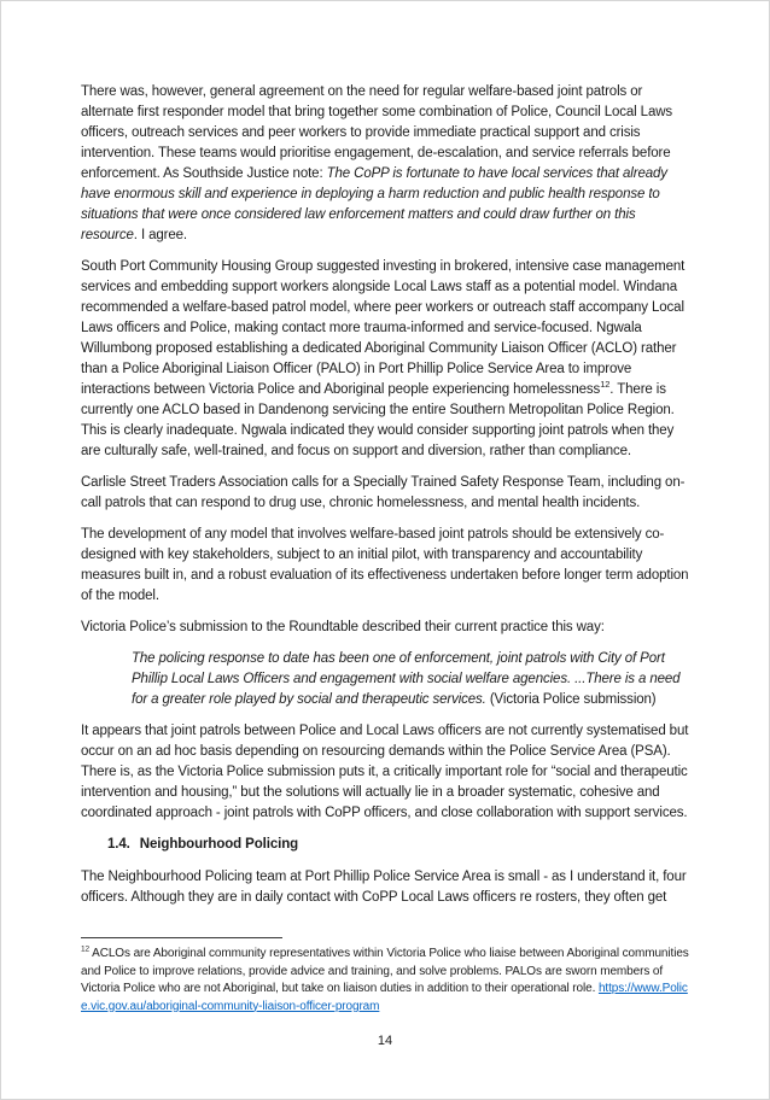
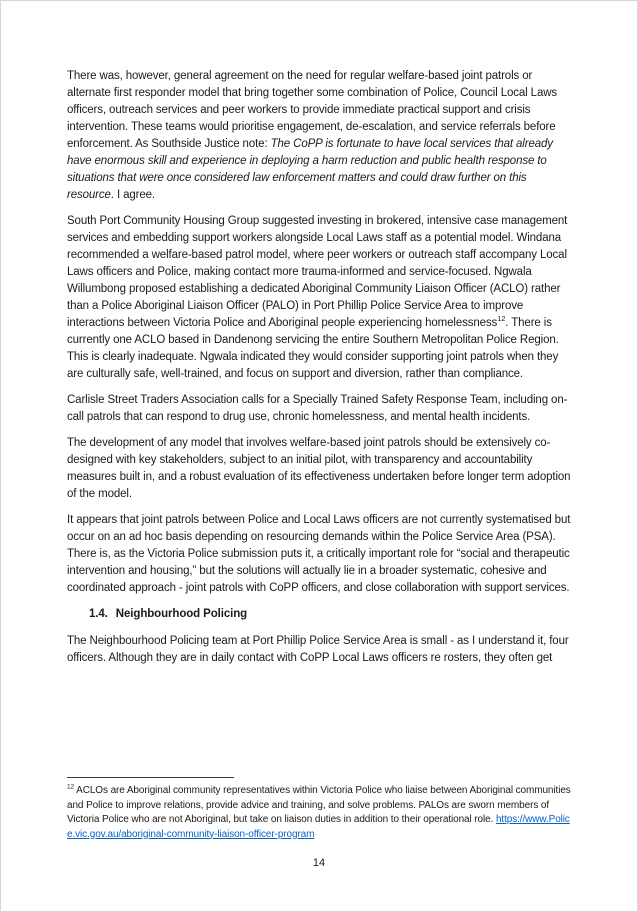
  There was, however, general agreement on the need for regular welfare-based joint patrols or alternate first responder model that bring together some combination of Police, Council Local Laws officers, outreach services and peer workers to provide immediate practical support and crisis intervention. These teams would prioritise engagement, de-escalation, and service referrals before enforcement. As Southside Justice note: The CoPP is fortunate to have local services that already have enormous skill and experience in deploying a harm reduction and public health response to situations that were once considered law enforcement matters and could draw further on this resource. I agree.
  South Port Community Housing Group suggested investing in brokered, intensive case management services and embedding support workers alongside Local Laws staff as a potential model. Windana recommended a welfare-based patrol model, where peer workers or outreach staff accompany Local Laws officers and Police, making contact more trauma-informed and service-focused. Ngwala Willumbong proposed establishing a dedicated Aboriginal Community Liaison Officer (ACLO) rather than a Police Aboriginal Liaison Officer (PALO) in Port Phillip Police Service Area to improve interactions between Victoria Police and Aboriginal people experiencing homelessness12. There is currently one ACLO based in Dandenong servicing the entire Southern Metropolitan Police Region. This is clearly inadequate. Ngwala indicated they would consider supporting joint patrols when they are culturally safe, well-trained, and focus on support and diversion, rather than compliance.
  Carlisle Street Traders Association calls for a Specially Trained Safety Response Team, including on-call patrols that can respond to drug use, chronic homelessness, and mental health incidents.
  The development of any model that involves welfare-based joint patrols should be extensively co-designed with key stakeholders, subject to an initial pilot, with transparency and accountability measures built in, and a robust evaluation of its effectiveness undertaken before longer term adoption of the model.
- Victoria Police’s submission to the Roundtable described their current practice this way:
- The policing response to date has been one of enforcement, joint patrols with City of Port Phillip Local Laws Officers and engagement with social welfare agencies. ...There is a need for a greater role played by social and therapeutic services. (Victoria Police submission)
  It appears that joint patrols between Police and Local Laws officers are not currently systematised but occur on an ad hoc basis depending on resourcing demands within the Police Service Area (PSA). There is, as the Victoria Police submission puts it, a critically important role for “social and therapeutic intervention and housing,” but the solutions will actually lie in a broader systematic, cohesive and coordinated approach - joint patrols with CoPP officers, and close collaboration with support services.
  1.4. Neighbourhood Policing
  The Neighbourhood Policing team at Port Phillip Police Service Area is small - as I understand it, four officers. Although they are in daily contact with CoPP Local Laws officers re rosters, they often get
  ACLOs are Aboriginal community representatives within Victoria Police who liaise between Aboriginal communities and Police to improve relations, provide advice and training, and solve problems. PALOs are sworn members of Victoria Police who are not Aboriginal, but take on liaison duties in addition to their operational role. https://www.Police.vic.gov.au/aboriginal-community-liaison-officer-program
  14
